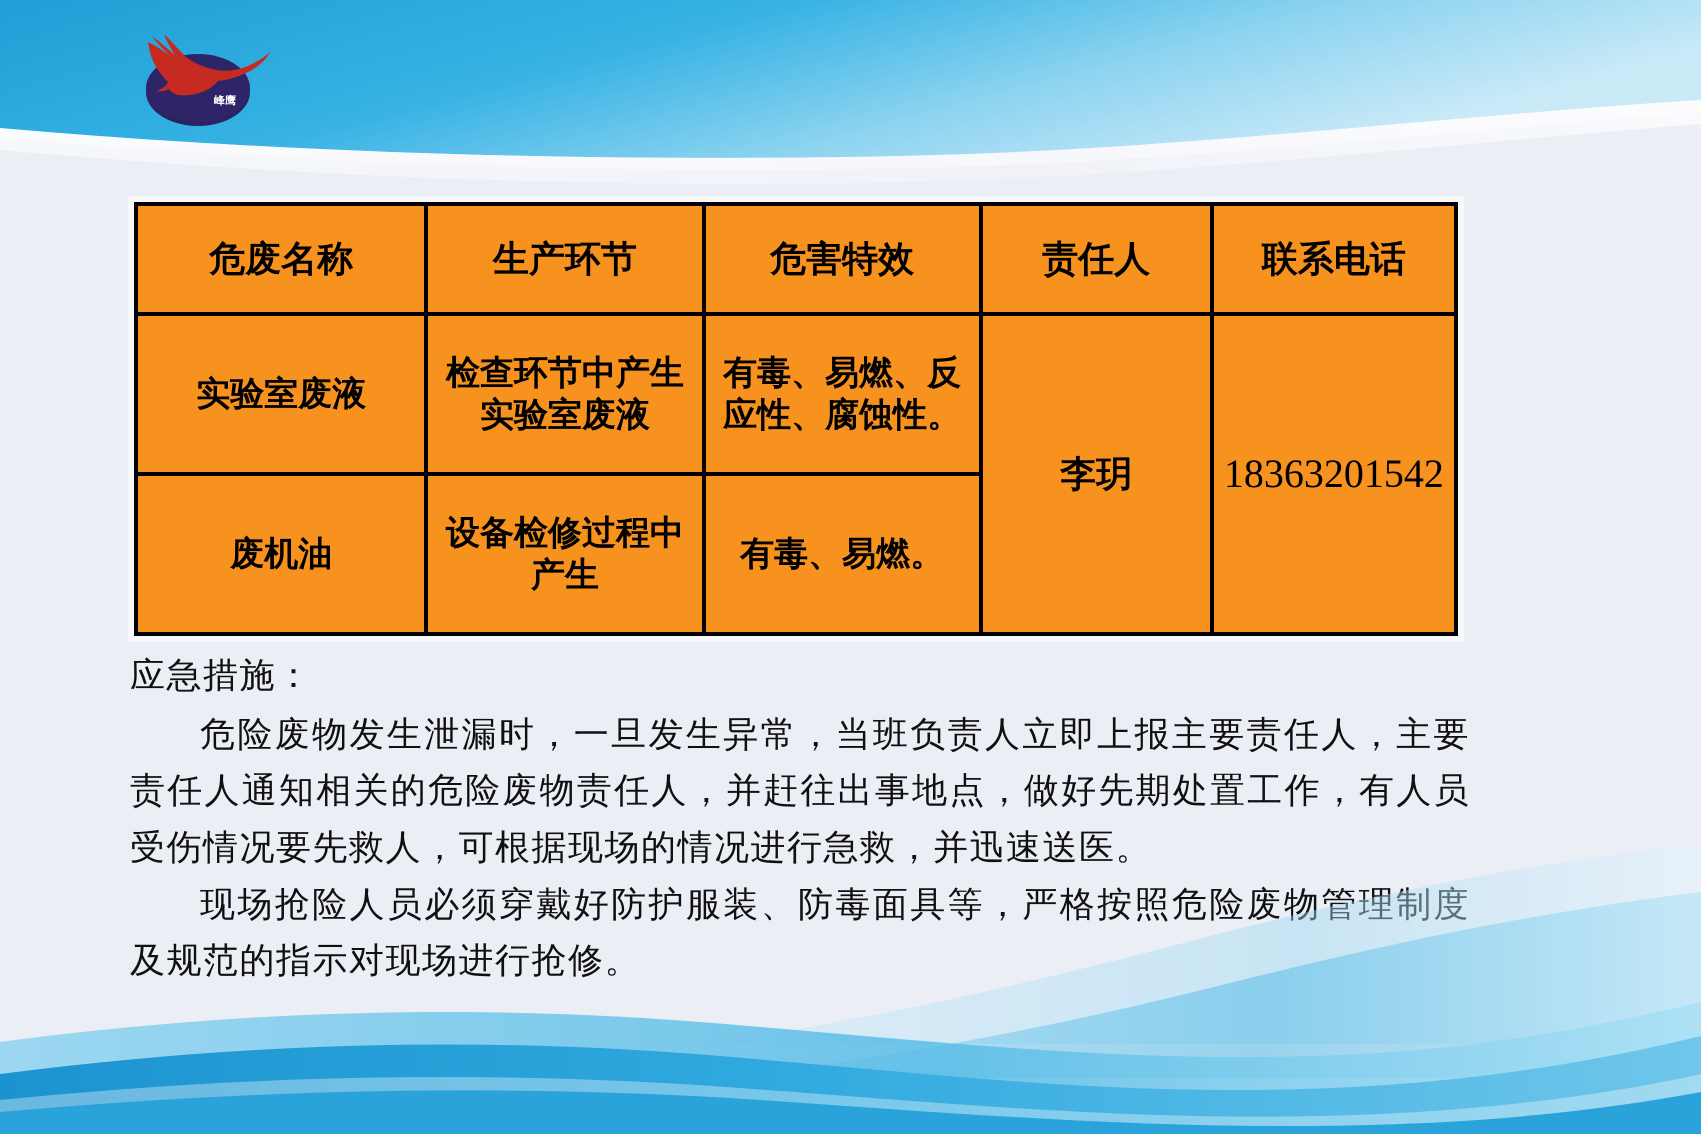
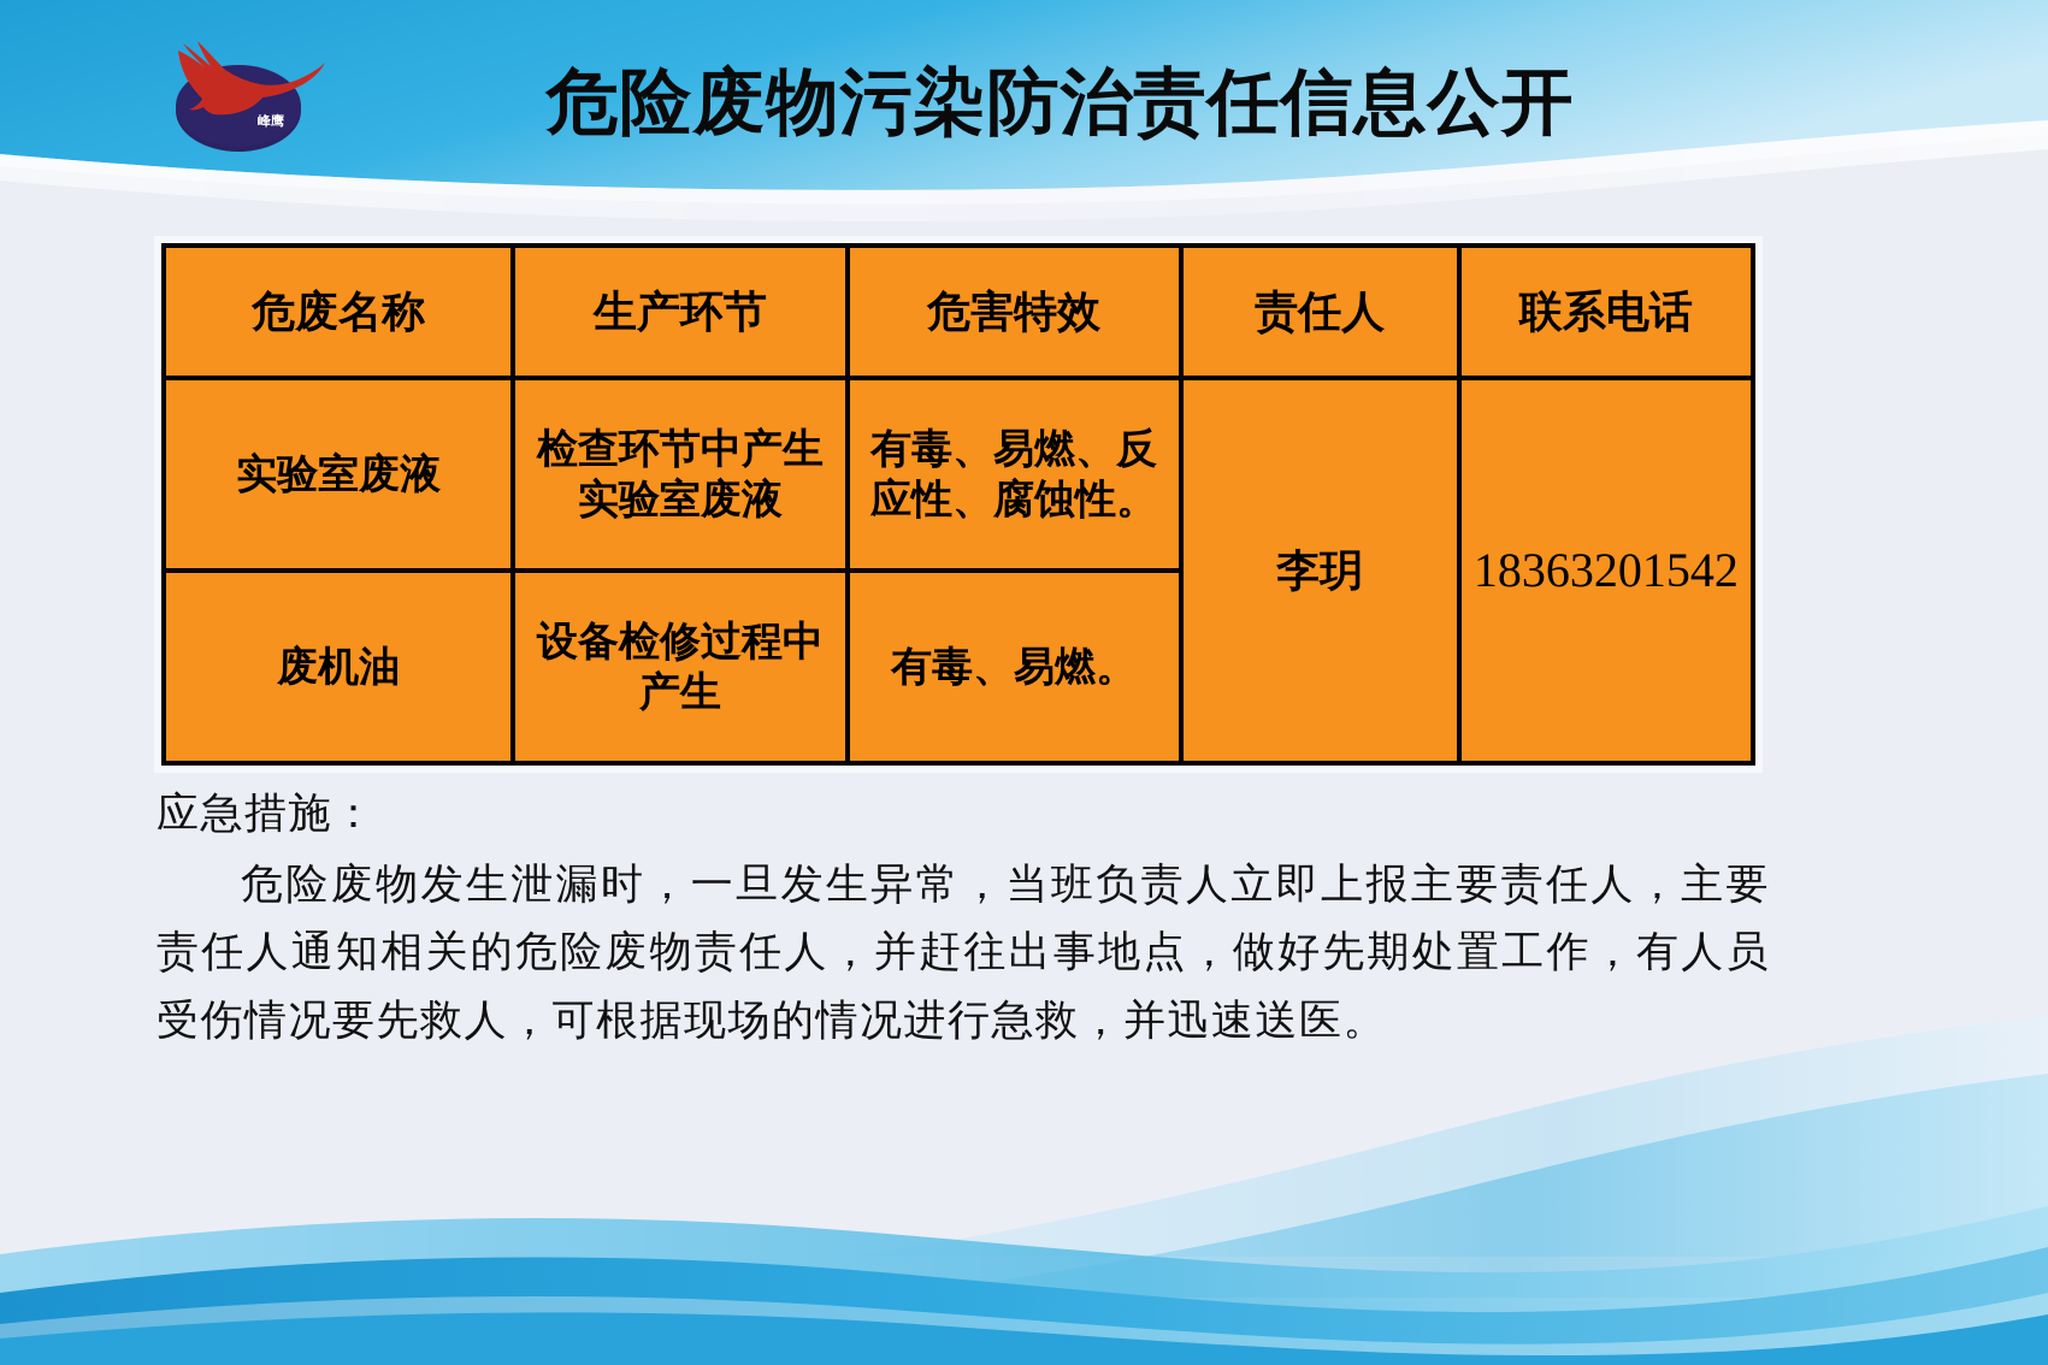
  峰鹰
+ 危险废物污染防治责任信息公开
  危废名称	生产环节	危害特效	责任人	联系电话
  实验室废液	检查环节中产生实验室废液	有毒、易燃、反应性、腐蚀性。	李玥	18363201542
  废机油	设备检修过程中产生	有毒、易燃。
  应急措施：
  危险废物发生泄漏时，一旦发生异常，当班负责人立即上报主要责任人，主要责任人通知相关的危险废物责任人，并赶往出事地点，做好先期处置工作，有人员受伤情况要先救人，可根据现场的情况进行急救，并迅速送医。
- 现场抢险人员必须穿戴好防护服装、防毒面具等，严格按照危险废物管理制度及规范的指示对现场进行抢修。
